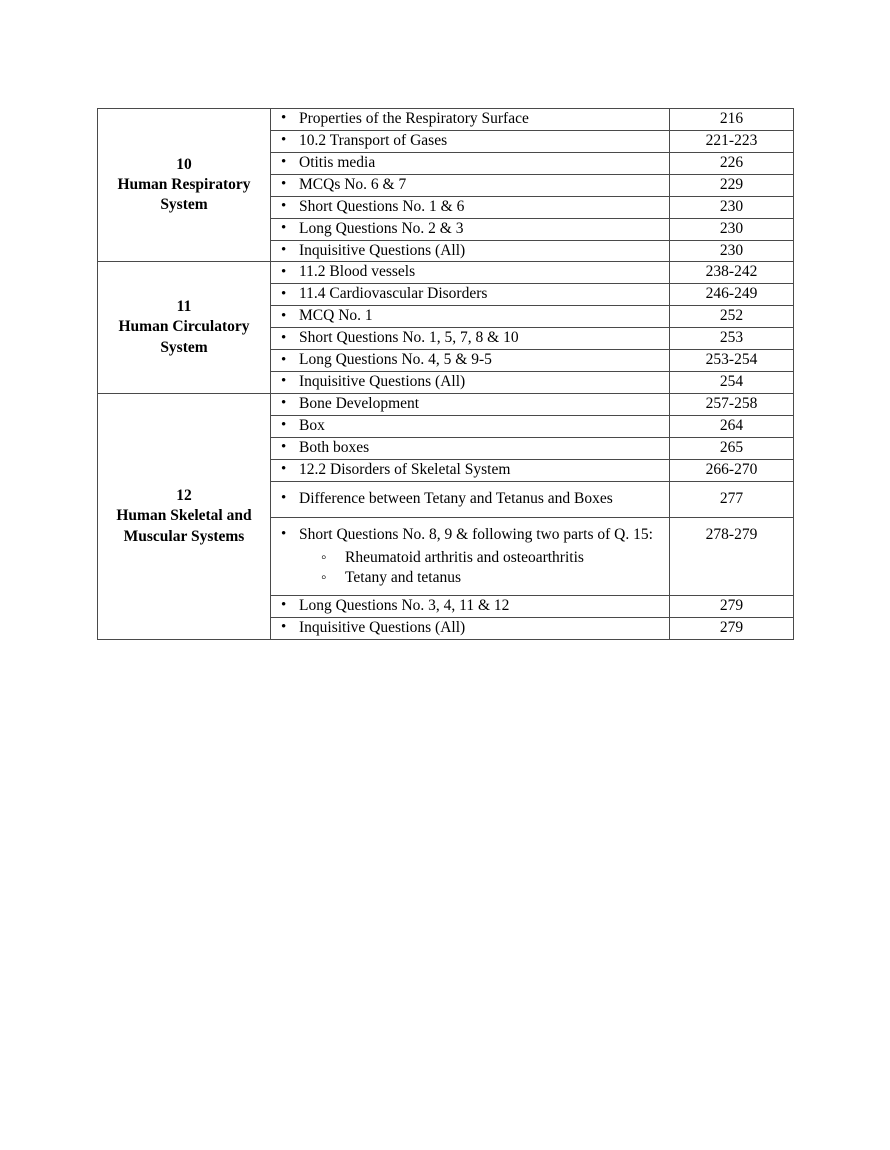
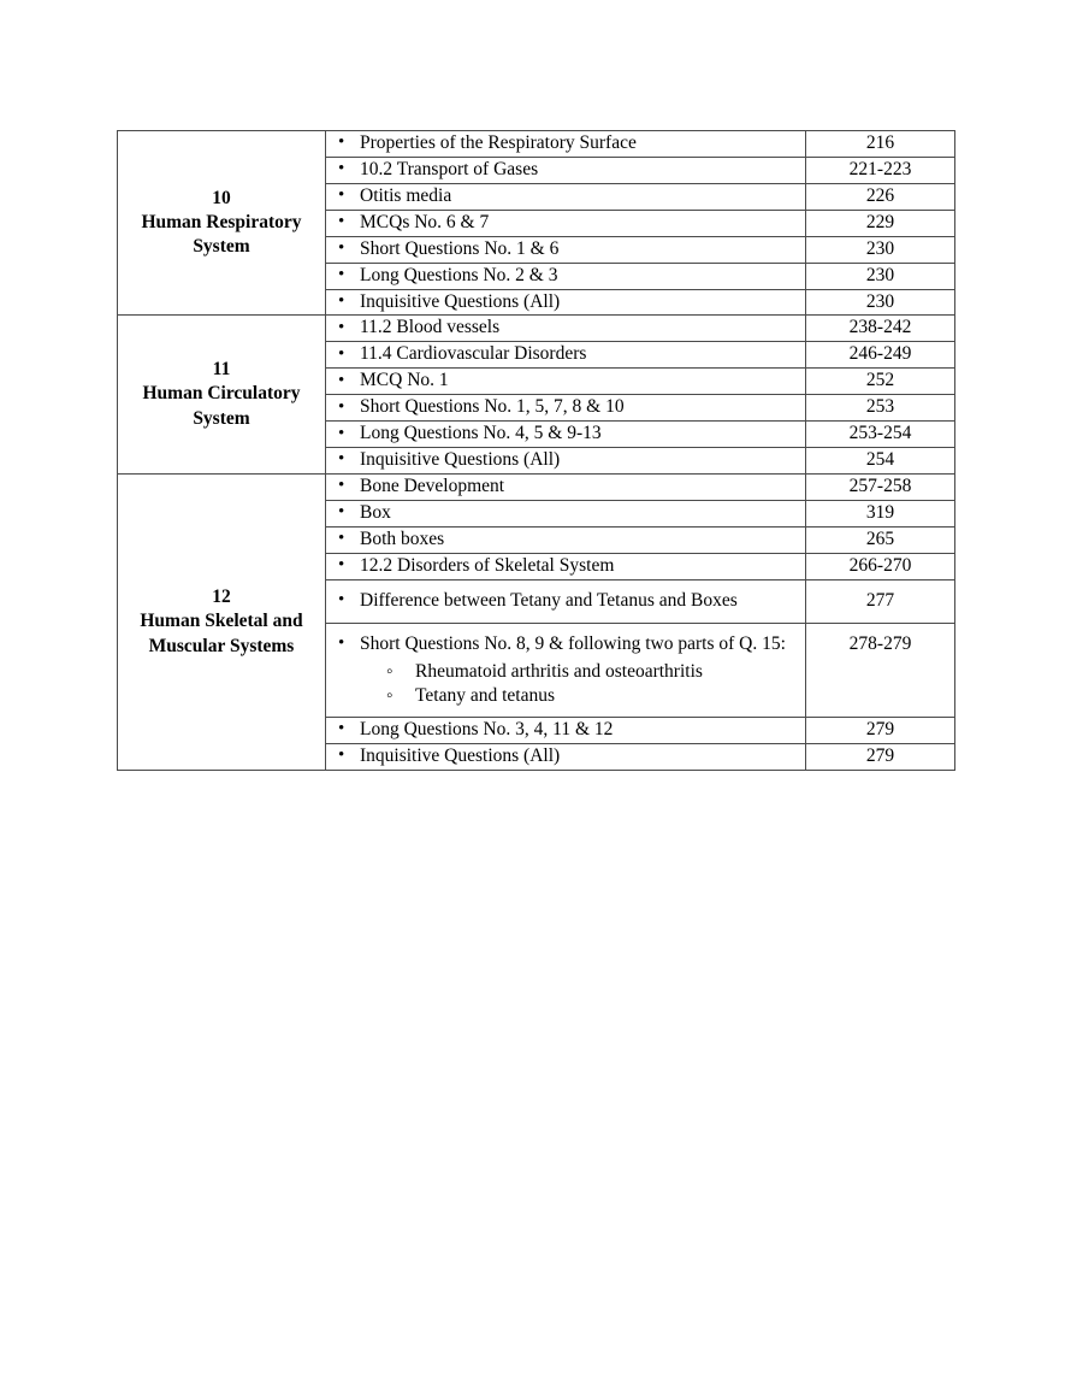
  10Human RespiratorySystem	Properties of the Respiratory Surface	216
  10.2 Transport of Gases	221-223
  Otitis media	226
  MCQs No. 6 & 7	229
  Short Questions No. 1 & 6	230
  Long Questions No. 2 & 3	230
  Inquisitive Questions (All)	230
  11Human CirculatorySystem	11.2 Blood vessels	238-242
  11.4 Cardiovascular Disorders	246-249
  MCQ No. 1	252
  Short Questions No. 1, 5, 7, 8 & 10	253
- Long Questions No. 4, 5 & 9-5	253-254
+ Long Questions No. 4, 5 & 9-13	253-254
  Inquisitive Questions (All)	254
  12Human Skeletal andMuscular Systems	Bone Development	257-258
- Box	264
+ Box	319
  Both boxes	265
  12.2 Disorders of Skeletal System	266-270
  Difference between Tetany and Tetanus and Boxes	277
  Short Questions No. 8, 9 & following two parts of Q. 15:Rheumatoid arthritis and osteoarthritisTetany and tetanus	278-279
  Long Questions No. 3, 4, 11 & 12	279
  Inquisitive Questions (All)	279
